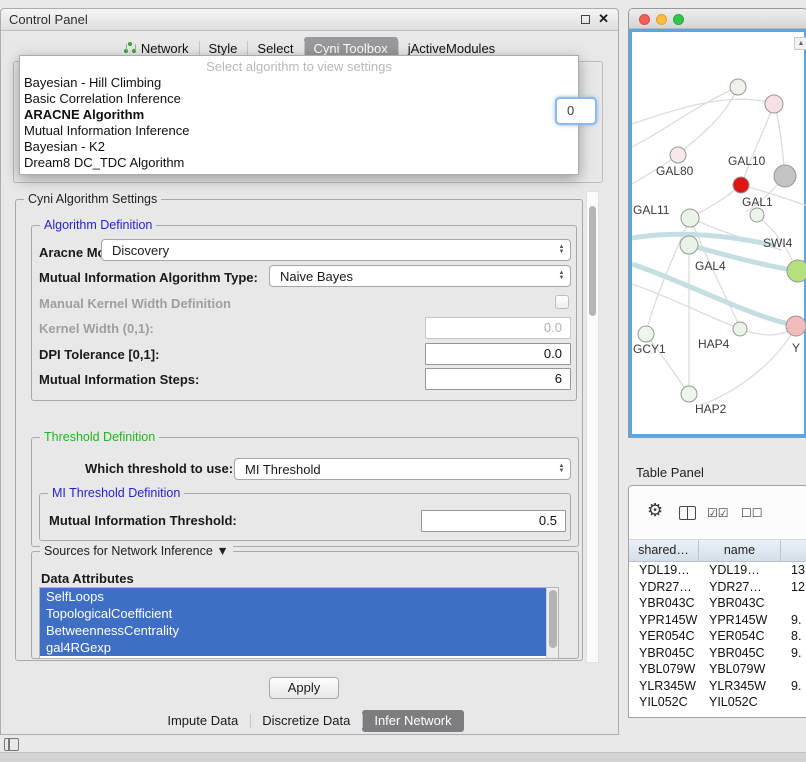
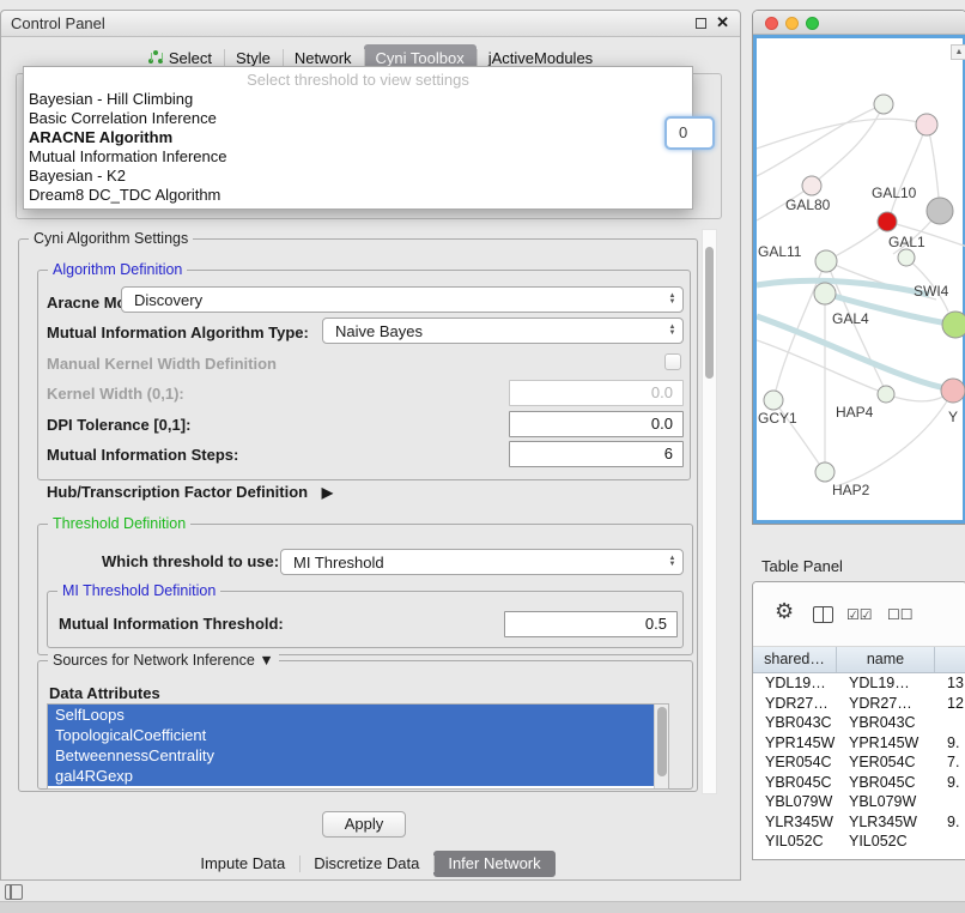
  Control Panel
  ✕
- Network
+ Select
  Style
- Select
+ Network
  Cyni Toolbox
  jActiveModules
  0
- Select algorithm to view settings
+ Select threshold to view settings
  Bayesian - Hill Climbing
  Basic Correlation Inference
  ARACNE Algorithm
  Mutual Information Inference
  Bayesian - K2
  Dream8 DC_TDC Algorithm
  Cyni Algorithm Settings
  Algorithm Definition
  Discovery
  Mutual Information Algorithm Type:
  Naive Bayes
  Manual Kernel Width Definition
  Kernel Width (0,1):
  0.0
  DPI Tolerance [0,1]:
  0.0
  Mutual Information Steps:
  6
+ Hub/Transcription Factor Definition ▶
  Threshold Definition
  Which threshold to use:
  MI Threshold
  MI Threshold Definition
  Mutual Information Threshold:
  0.5
  Sources for Network Inference ▼
  Data Attributes
  SelfLoops
  TopologicalCoefficient
  BetweennessCentrality
  gal4RGexp
  Apply
  Impute Data
  Discretize Data
  Infer Network
  GAL10
  GAL80
  GAL11
  GAL1
  SWI4
  GAL4
  GCY1
  HAP4
  HAP2
  Y
  Table Panel
  ⚙
  ☑☑
  ☐☐
  shared…
  name
  YDL19…
  YDL19…
  13
  YDR27…
  YDR27…
  12
  YBR043C
  YBR043C
  YPR145W
  YPR145W
  9.
  YER054C
  YER054C
- 8.
+ 7.
  YBR045C
  YBR045C
  9.
  YBL079W
  YBL079W
  YLR345W
  YLR345W
  9.
  YIL052C
  YIL052C
